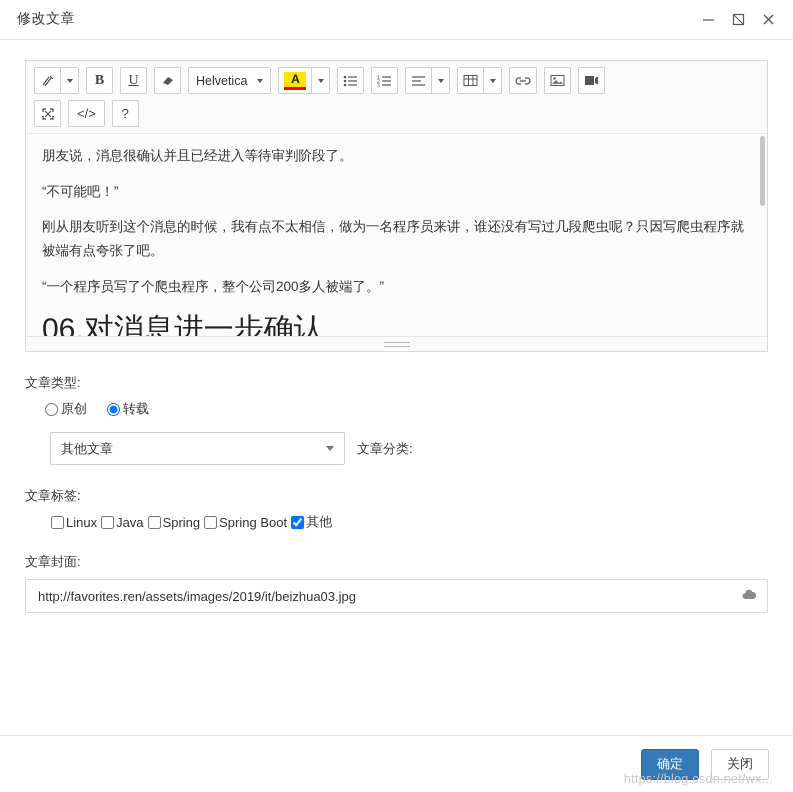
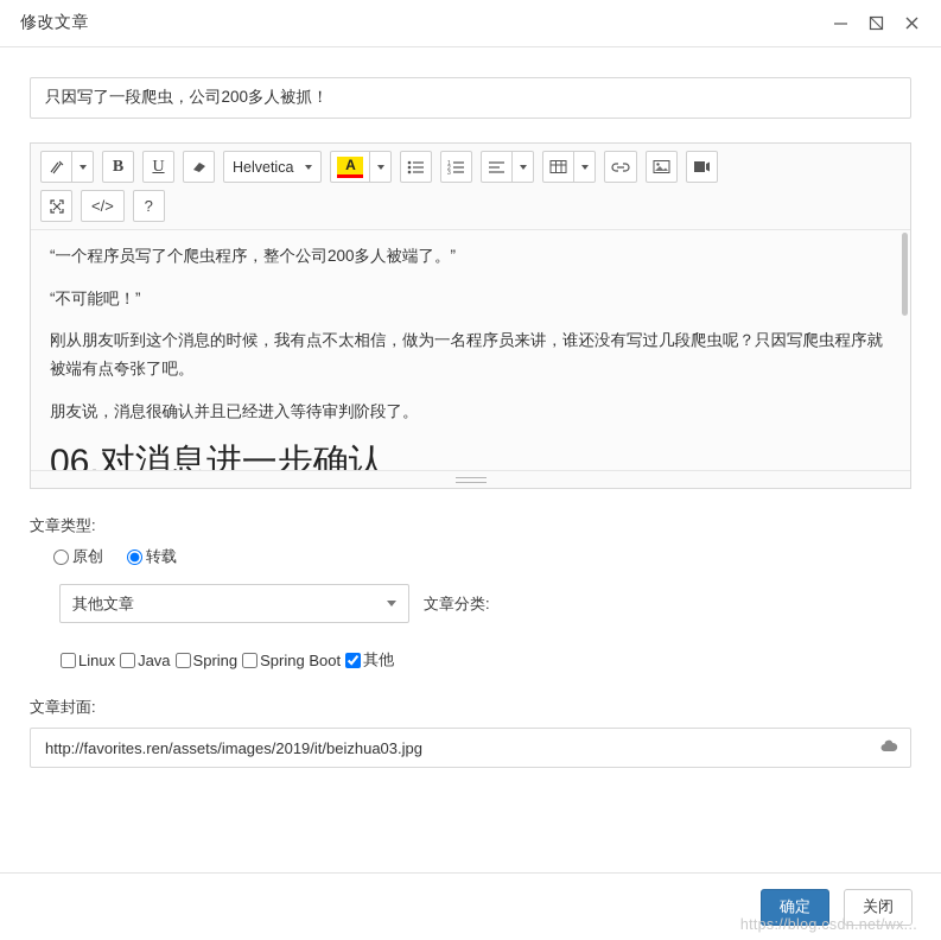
  修改文章
+ 只因写了一段爬虫，公司200多人被抓！
  B
  U
  Helvetica
  A
  </>
  ?
- 朋友说，消息很确认并且已经进入等待审判阶段了。
+ “一个程序员写了个爬虫程序，整个公司200多人被端了。”
  “不可能吧！”
  刚从朋友听到这个消息的时候，我有点不太相信，做为一名程序员来讲，谁还没有写过几段爬虫呢？只因写爬虫程序就被端有点夸张了吧。
- “一个程序员写了个爬虫程序，整个公司200多人被端了。”
+ 朋友说，消息很确认并且已经进入等待审判阶段了。
  06.对消息进一步确认
  文章类型:
  原创
  转载
  其他文章
  文章分类:
- 文章标签:
  Linux
  Java
  Spring
  Spring Boot
  其他
  文章封面:
  http://favorites.ren/assets/images/2019/it/beizhua03.jpg
  确定
  关闭
  https://blog.csdn.net/wx...
